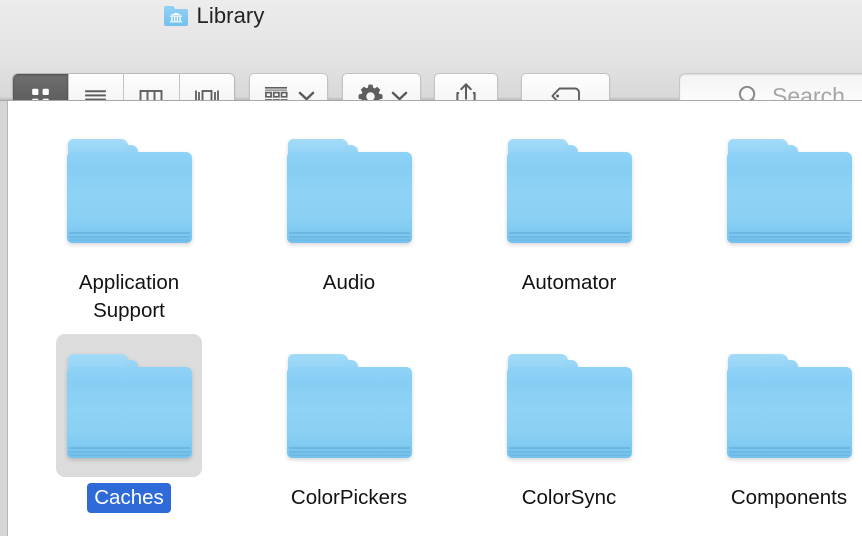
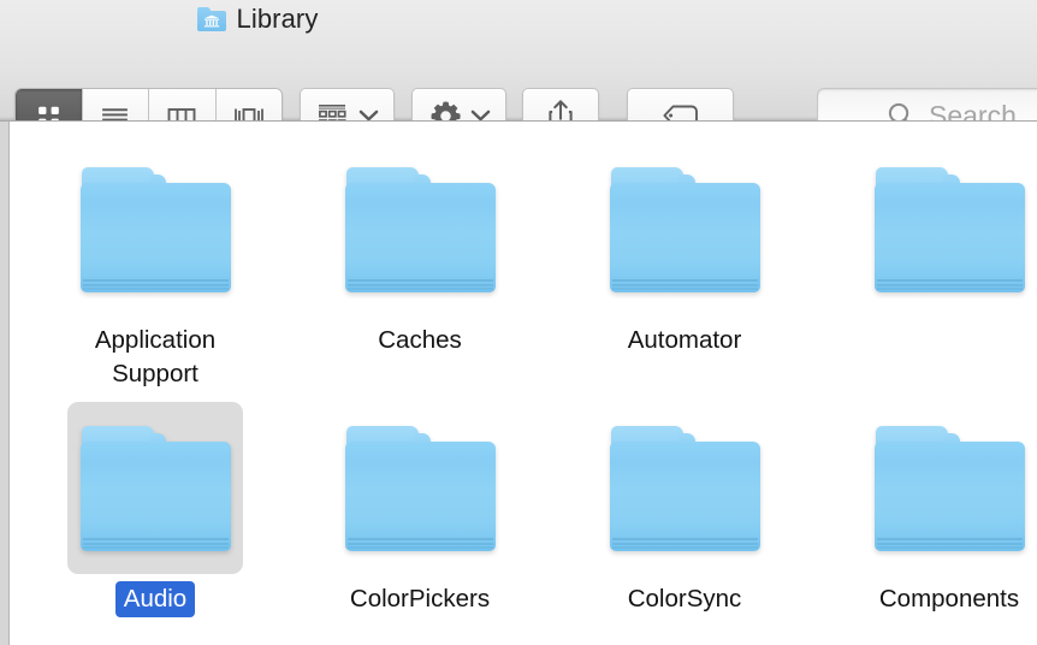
  Library
  Search
  Application
  Support
- Audio
+ Caches
  Automator
- Caches
+ Audio
  ColorPickers
  ColorSync
  Components
